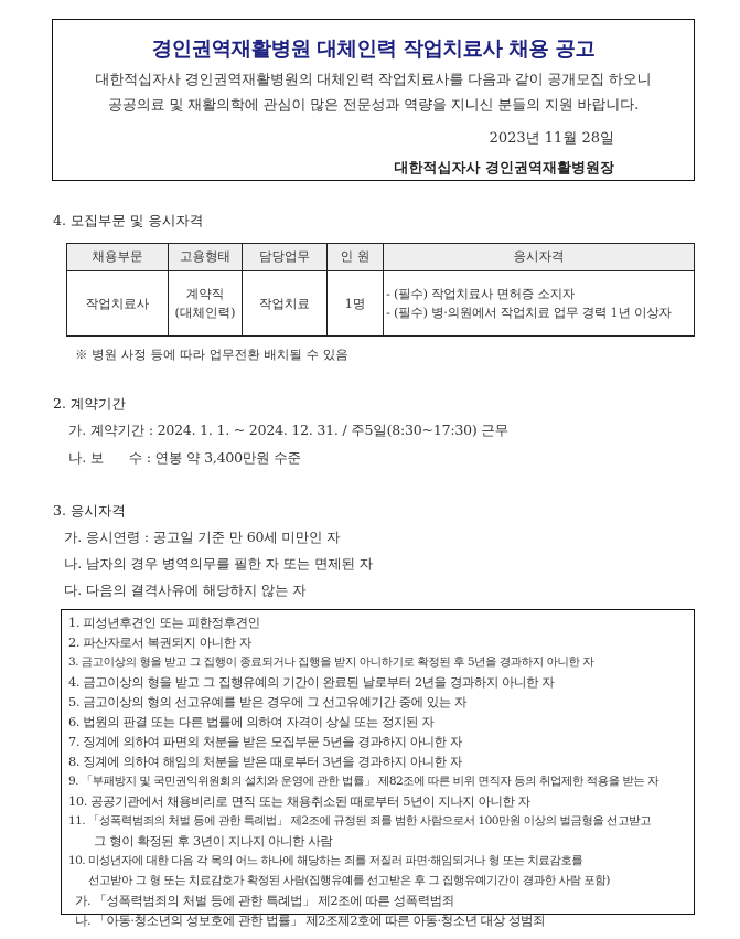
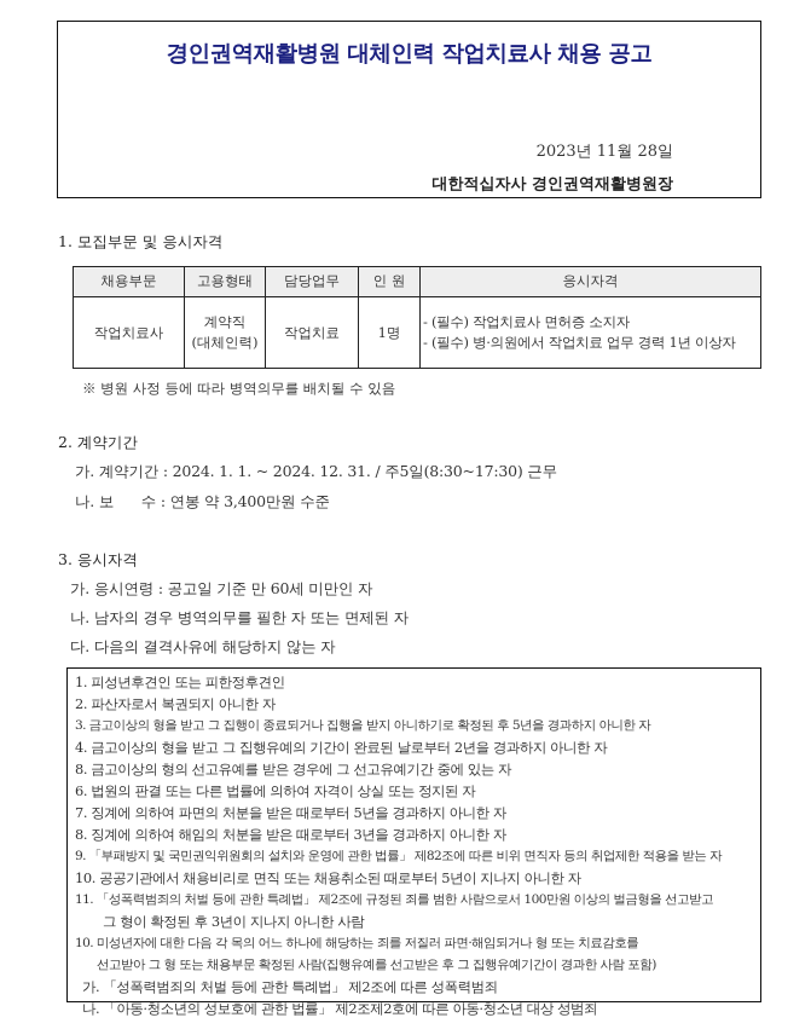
  경인권역재활병원 대체인력 작업치료사 채용 공고
- 대한적십자사 경인권역재활병원의 대체인력 작업치료사를 다음과 같이 공개모집 하오니
- 공공의료 및 재활의학에 관심이 많은 전문성과 역량을 지니신 분들의 지원 바랍니다.
  2023년 11월 28일
  대한적십자사 경인권역재활병원장
- 4. 모집부문 및 응시자격
+ 1. 모집부문 및 응시자격
  채용부문	고용형태	담당업무	인 원	응시자격
  작업치료사	계약직 (대체인력)	작업치료	1명	- (필수) 작업치료사 면허증 소지자 - (필수) 병·의원에서 작업치료 업무 경력 1년 이상자
- ※ 병원 사정 등에 따라 업무전환 배치될 수 있음
+ ※ 병원 사정 등에 따라 병역의무를 배치될 수 있음
  2. 계약기간
  가. 계약기간 : 2024. 1. 1. ~ 2024. 12. 31. / 주5일(8:30~17:30) 근무
  나. 보 수 : 연봉 약 3,400만원 수준
  3. 응시자격
  가. 응시연령 : 공고일 기준 만 60세 미만인 자
  나. 남자의 경우 병역의무를 필한 자 또는 면제된 자
  다. 다음의 결격사유에 해당하지 않는 자
  1. 피성년후견인 또는 피한정후견인
  2. 파산자로서 복권되지 아니한 자
  3. 금고이상의 형을 받고 그 집행이 종료되거나 집행을 받지 아니하기로 확정된 후 5년을 경과하지 아니한 자
  4. 금고이상의 형을 받고 그 집행유예의 기간이 완료된 날로부터 2년을 경과하지 아니한 자
- 5. 금고이상의 형의 선고유예를 받은 경우에 그 선고유예기간 중에 있는 자
+ 8. 금고이상의 형의 선고유예를 받은 경우에 그 선고유예기간 중에 있는 자
  6. 법원의 판결 또는 다른 법률에 의하여 자격이 상실 또는 정지된 자
- 7. 징계에 의하여 파면의 처분을 받은 모집부문 5년을 경과하지 아니한 자
+ 7. 징계에 의하여 파면의 처분을 받은 때로부터 5년을 경과하지 아니한 자
  8. 징계에 의하여 해임의 처분을 받은 때로부터 3년을 경과하지 아니한 자
  9. 「부패방지 및 국민권익위원회의 설치와 운영에 관한 법률」 제82조에 따른 비위 면직자 등의 취업제한 적용을 받는 자
  10. 공공기관에서 채용비리로 면직 또는 채용취소된 때로부터 5년이 지나지 아니한 자
  11. 「성폭력범죄의 처벌 등에 관한 특례법」 제2조에 규정된 죄를 범한 사람으로서 100만원 이상의 벌금형을 선고받고
  그 형이 확정된 후 3년이 지나지 아니한 사람
  10. 미성년자에 대한 다음 각 목의 어느 하나에 해당하는 죄를 저질러 파면·해임되거나 형 또는 치료감호를
- 선고받아 그 형 또는 치료감호가 확정된 사람(집행유예를 선고받은 후 그 집행유예기간이 경과한 사람 포함)
+ 선고받아 그 형 또는 채용부문 확정된 사람(집행유예를 선고받은 후 그 집행유예기간이 경과한 사람 포함)
  가. 「성폭력범죄의 처벌 등에 관한 특례법」 제2조에 따른 성폭력범죄
  나. 「아동·청소년의 성보호에 관한 법률」 제2조제2호에 따른 아동·청소년 대상 성범죄
